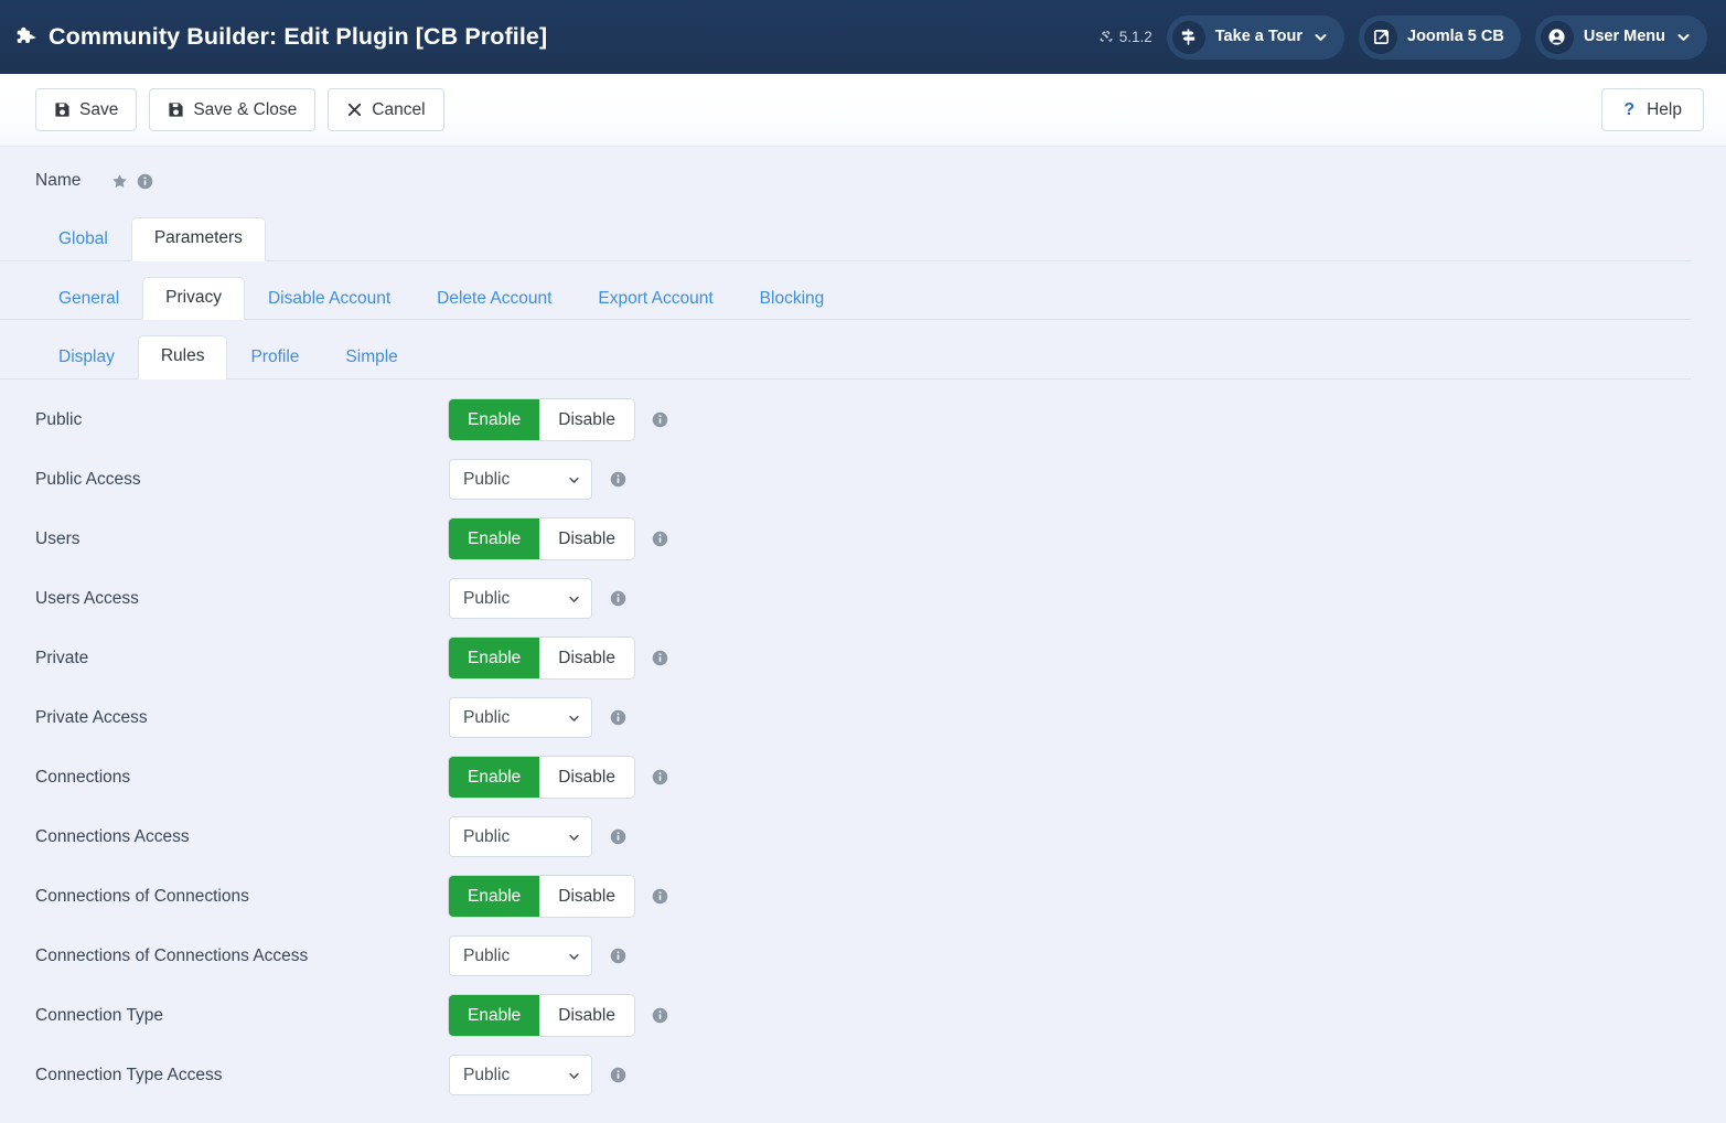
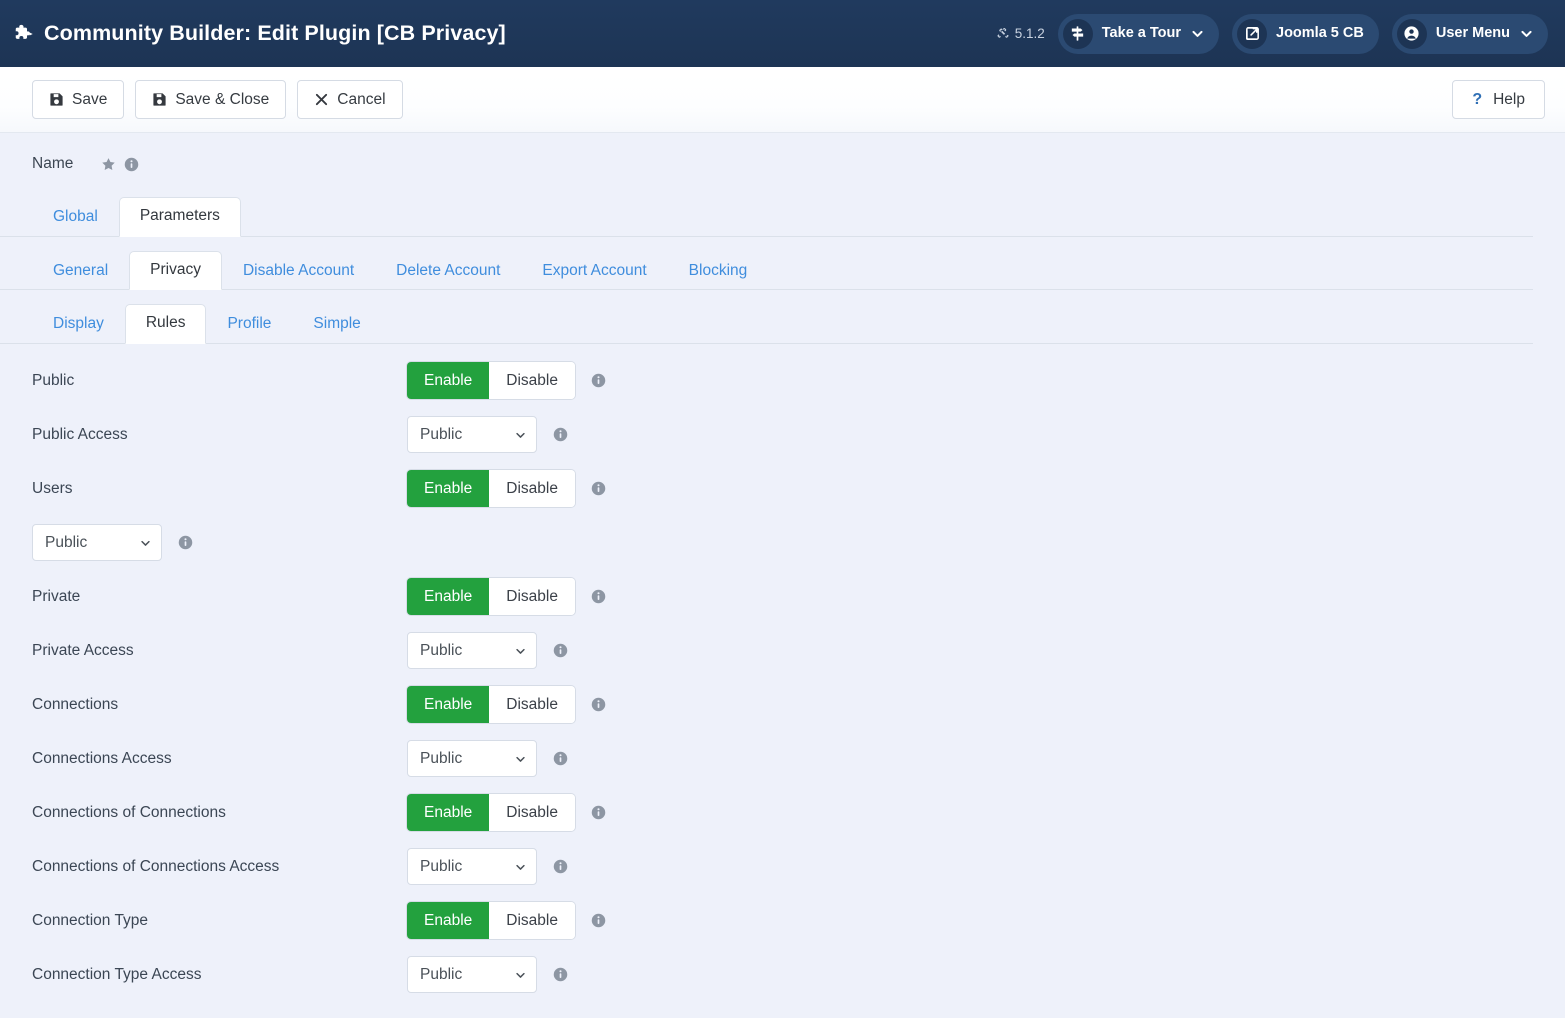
- Community Builder: Edit Plugin [CB Profile]
+ Community Builder: Edit Plugin [CB Privacy]
  5.1.2
  Take a Tour
  Joomla 5 CB
  User Menu
  Save
  Save & Close
  Cancel
  ?
  Help
  Name
  Global
  Parameters
  General
  Privacy
  Disable Account
  Delete Account
  Export Account
  Blocking
  Display
  Rules
  Profile
  Simple
  Public
  Enable
  Disable
  Public Access
  Public
  Users
  Enable
  Disable
- Users Access
  Public
  Private
  Enable
  Disable
  Private Access
  Public
  Connections
  Enable
  Disable
  Connections Access
  Public
  Connections of Connections
  Enable
  Disable
  Connections of Connections Access
  Public
  Connection Type
  Enable
  Disable
  Connection Type Access
  Public
